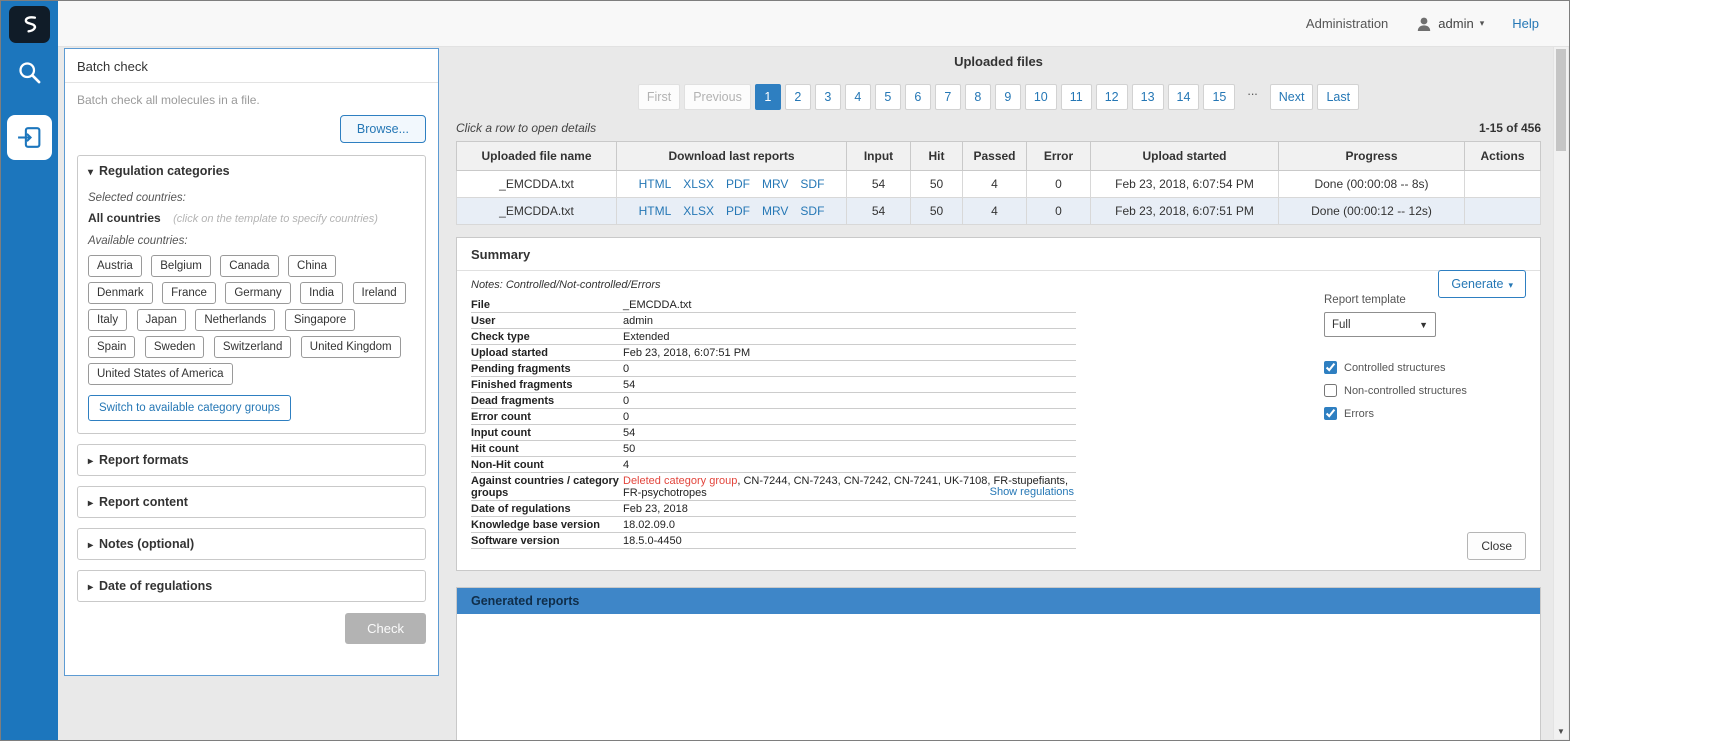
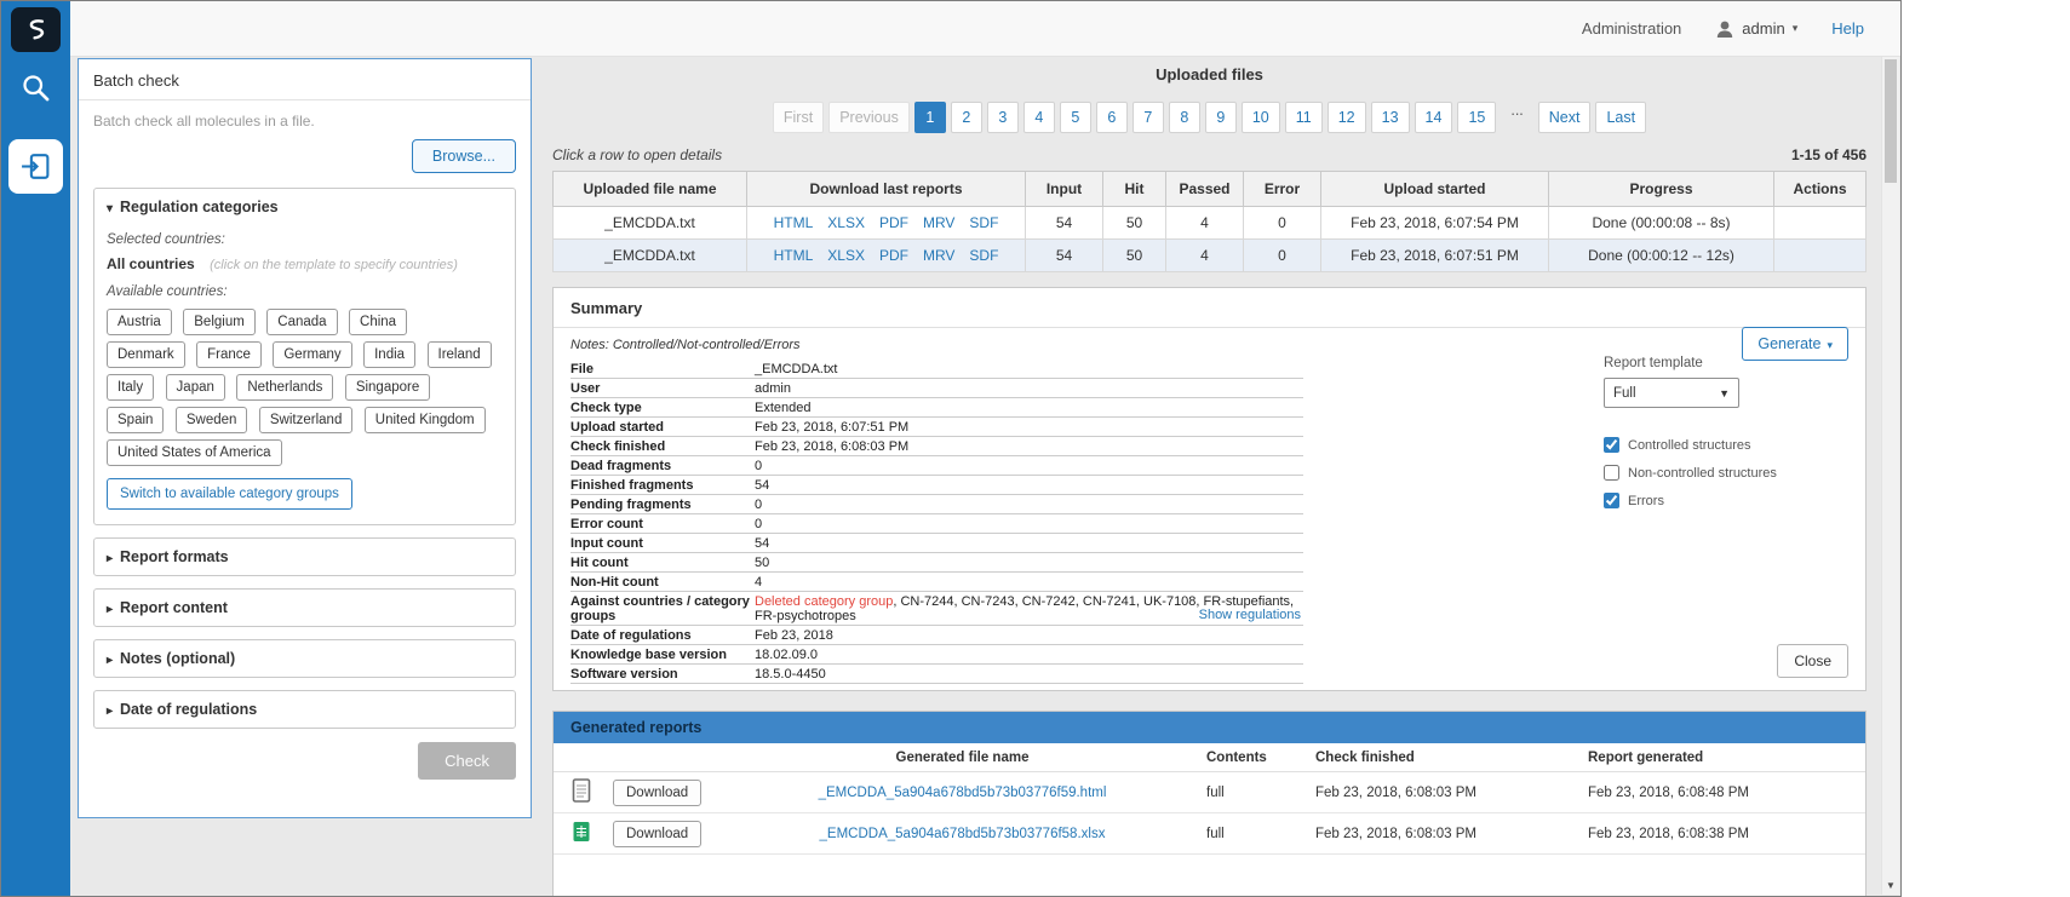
  Administration
  admin
  ▾
  Help
  Uploaded files
  First
  Previous
  1
  2
  3
  4
  5
  6
  7
  8
  9
  10
  11
  12
  13
  14
  15
  ...
  Next
  Last
  Click a row to open details
  1-15 of 456
  Uploaded file name	Download last reports	Input	Hit	Passed	Error	Upload started	Progress	Actions
  _EMCDDA.txt	HTML XLSX PDF MRV SDF	54	50	4	0	Feb 23, 2018, 6:07:54 PM	Done (00:00:08 -- 8s)
  _EMCDDA.txt	HTML XLSX PDF MRV SDF	54	50	4	0	Feb 23, 2018, 6:07:51 PM	Done (00:00:12 -- 12s)
  Summary
  Notes: Controlled/Not-controlled/Errors
  File	_EMCDDA.txt
  User	admin
  Check type	Extended
  Upload started	Feb 23, 2018, 6:07:51 PM
+ Check finished	Feb 23, 2018, 6:08:03 PM
- Pending fragments	0
+ Dead fragments	0
  Finished fragments	54
- Dead fragments	0
+ Pending fragments	0
  Error count	0
  Input count	54
  Hit count	50
  Non-Hit count	4
  Against countries / category groups	Deleted category group, CN-7244, CN-7243, CN-7242, CN-7241, UK-7108, FR-stupefiants, FR-psychotropes Show regulations
  Date of regulations	Feb 23, 2018
  Knowledge base version	18.02.09.0
  Software version	18.5.0-4450
  Generate ▾
  Report template
  Full
  ▼
  Controlled structures
  Non-controlled structures
  Errors
  Close
  Generated reports
+ 		Generated file name	Contents	Check finished	Report generated
+ 	Download	_EMCDDA_5a904a678bd5b73b03776f59.html	full	Feb 23, 2018, 6:08:03 PM	Feb 23, 2018, 6:08:48 PM
+ 	Download	_EMCDDA_5a904a678bd5b73b03776f58.xlsx	full	Feb 23, 2018, 6:08:03 PM	Feb 23, 2018, 6:08:38 PM
  Batch check
  Batch check all molecules in a file.
  Browse...
  ▾ Regulation categories
  Selected countries:
  All countries (click on the template to specify countries)
  Available countries:
  Austria Belgium Canada China Denmark France Germany India Ireland Italy Japan Netherlands Singapore Spain Sweden Switzerland United Kingdom United States of America
  Switch to available category groups
  ▸ Report formats
  ▸ Report content
  ▸ Notes (optional)
  ▸ Date of regulations
  Check
  ▼
